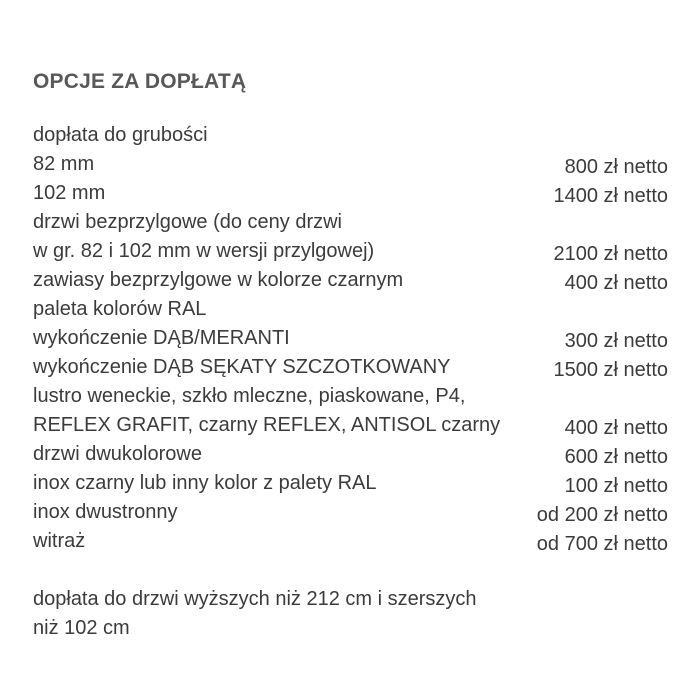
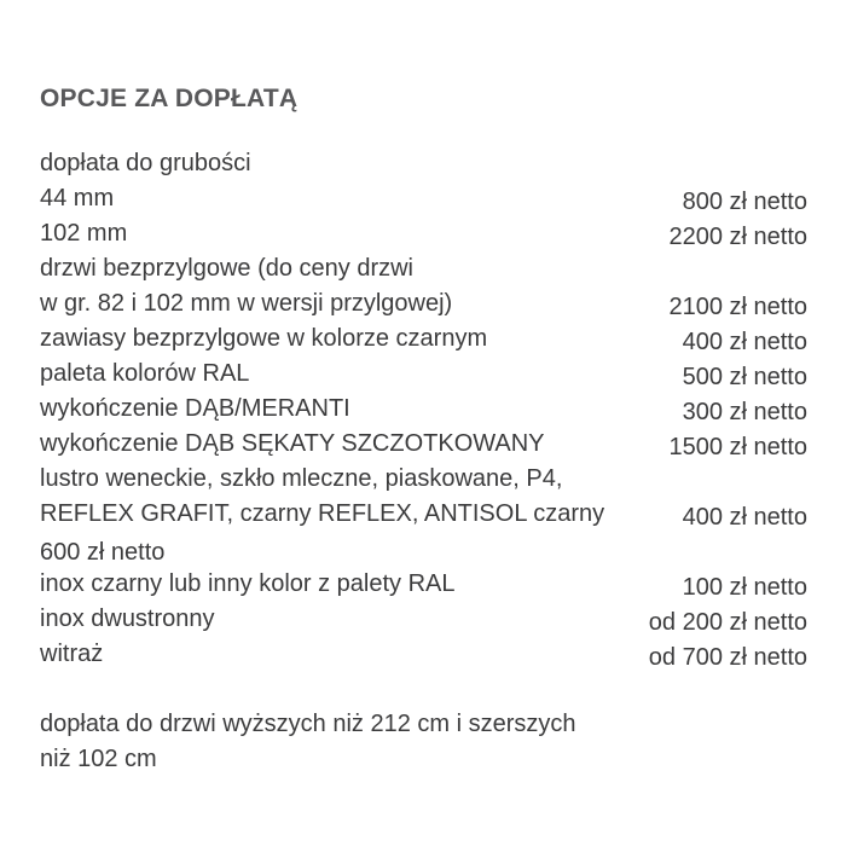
  OPCJE ZA DOPŁATĄ
  dopłata do grubości
- 82 mm
+ 44 mm
  800 zł netto
  102 mm
- 1400 zł netto
+ 2200 zł netto
  drzwi bezprzylgowe (do ceny drzwi
  w gr. 82 i 102 mm w wersji przylgowej)
  2100 zł netto
  zawiasy bezprzylgowe w kolorze czarnym
  400 zł netto
  paleta kolorów RAL
+ 500 zł netto
  wykończenie DĄB/MERANTI
  300 zł netto
  wykończenie DĄB SĘKATY SZCZOTKOWANY
  1500 zł netto
  lustro weneckie, szkło mleczne, piaskowane, P4,
  REFLEX GRAFIT, czarny REFLEX, ANTISOL czarny
  400 zł netto
- drzwi dwukolorowe
  600 zł netto
  inox czarny lub inny kolor z palety RAL
  100 zł netto
  inox dwustronny
  od 200 zł netto
  witraż
  od 700 zł netto
  dopłata do drzwi wyższych niż 212 cm i szerszych
  niż 102 cm
